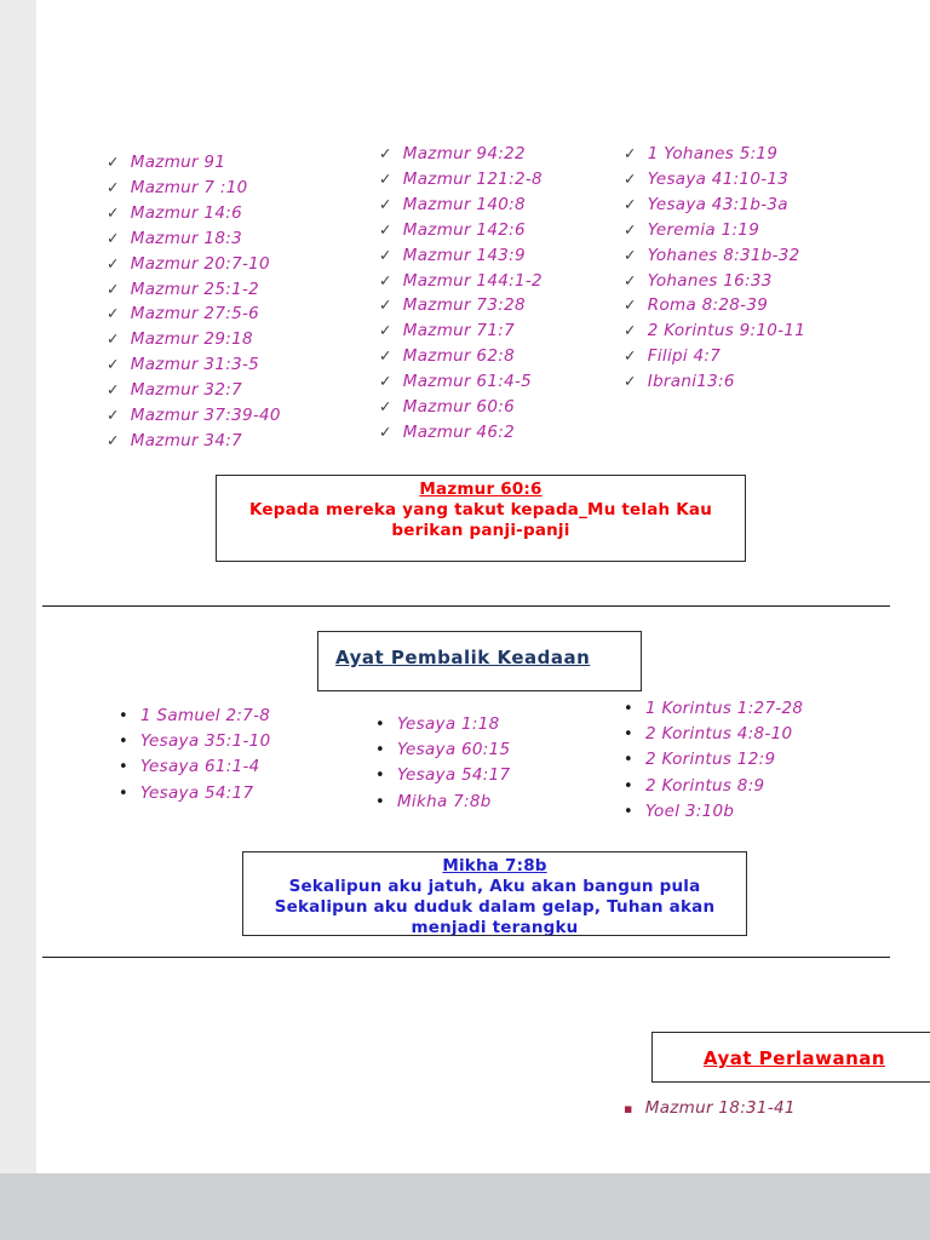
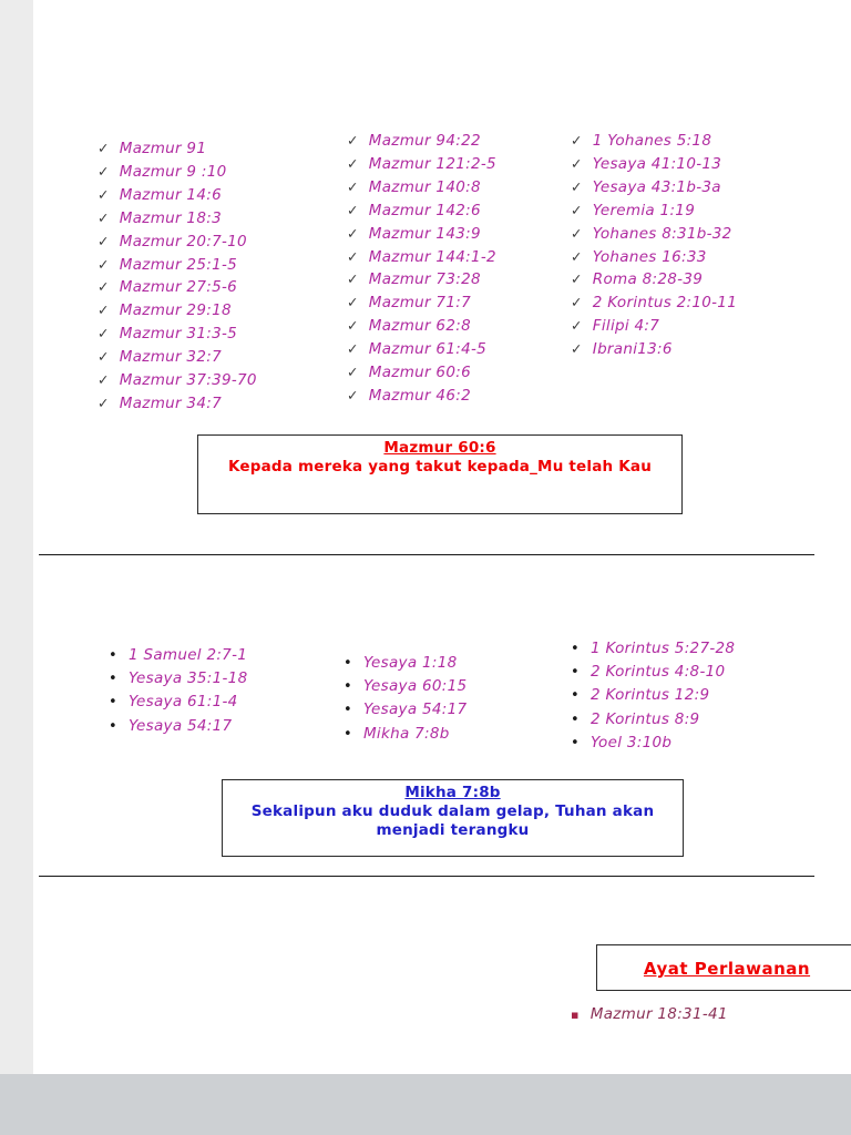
  ✓ Mazmur 91
- ✓ Mazmur 7 :10
+ ✓ Mazmur 9 :10
  ✓ Mazmur 14:6
  ✓ Mazmur 18:3
  ✓ Mazmur 20:7-10
- ✓ Mazmur 25:1-2
+ ✓ Mazmur 25:1-5
  ✓ Mazmur 27:5-6
  ✓ Mazmur 29:18
  ✓ Mazmur 31:3-5
  ✓ Mazmur 32:7
- ✓ Mazmur 37:39-40
+ ✓ Mazmur 37:39-70
  ✓ Mazmur 34:7
  ✓ Mazmur 94:22
- ✓ Mazmur 121:2-8
+ ✓ Mazmur 121:2-5
  ✓ Mazmur 140:8
  ✓ Mazmur 142:6
  ✓ Mazmur 143:9
  ✓ Mazmur 144:1-2
  ✓ Mazmur 73:28
  ✓ Mazmur 71:7
  ✓ Mazmur 62:8
  ✓ Mazmur 61:4-5
  ✓ Mazmur 60:6
  ✓ Mazmur 46:2
- ✓ 1 Yohanes 5:19
+ ✓ 1 Yohanes 5:18
  ✓ Yesaya 41:10-13
  ✓ Yesaya 43:1b-3a
  ✓ Yeremia 1:19
  ✓ Yohanes 8:31b-32
  ✓ Yohanes 16:33
  ✓ Roma 8:28-39
- ✓ 2 Korintus 9:10-11
+ ✓ 2 Korintus 2:10-11
  ✓ Filipi 4:7
  ✓ Ibrani13:6
  Mazmur 60:6
  Kepada mereka yang takut kepada_Mu telah Kau
- berikan panji-panji
- Ayat Pembalik Keadaan
- • 1 Samuel 2:7-8
+ • 1 Samuel 2:7-1
- • Yesaya 35:1-10
+ • Yesaya 35:1-18
  • Yesaya 61:1-4
  • Yesaya 54:17
  • Yesaya 1:18
  • Yesaya 60:15
  • Yesaya 54:17
  • Mikha 7:8b
- • 1 Korintus 1:27-28
+ • 1 Korintus 5:27-28
  • 2 Korintus 4:8-10
  • 2 Korintus 12:9
  • 2 Korintus 8:9
  • Yoel 3:10b
  Mikha 7:8b
- Sekalipun aku jatuh, Aku akan bangun pula
  Sekalipun aku duduk dalam gelap, Tuhan akan
  menjadi terangku
  Ayat Perlawanan
  ▪ Mazmur 18:31-41
